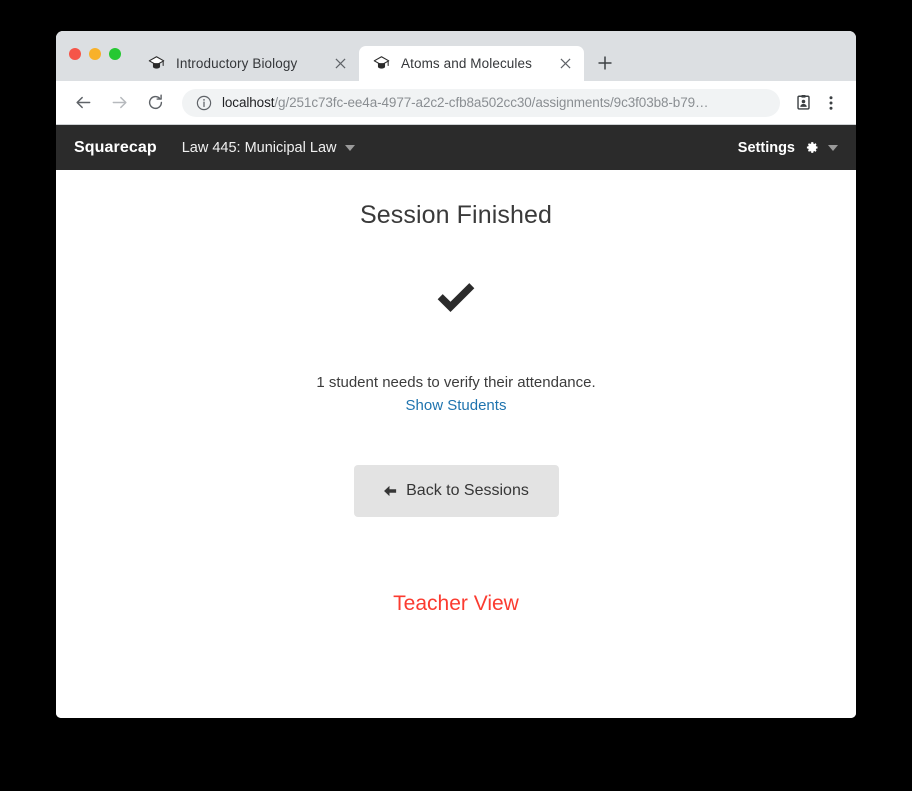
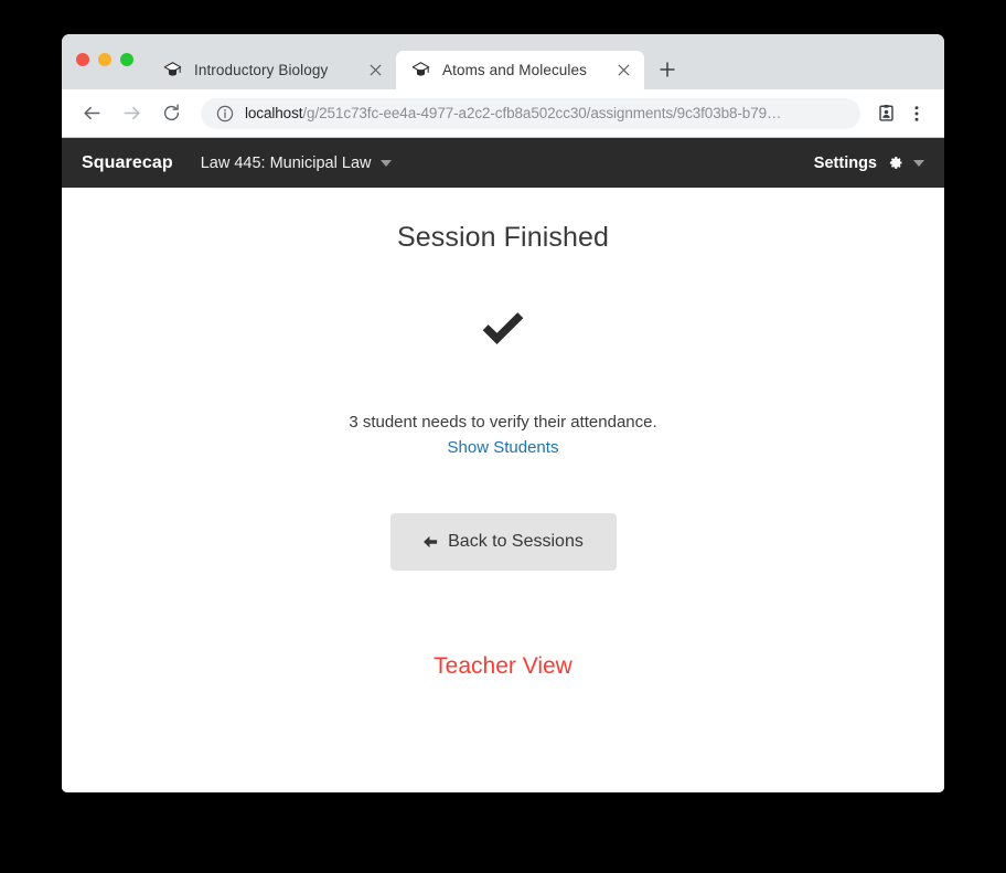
  Introductory Biology
  Atoms and Molecules
  localhost/g/251c73fc-ee4a-4977-a2c2-cfb8a502cc30/assignments/9c3f03b8-b79…
  Squarecap
  Law 445: Municipal Law
  Settings
  Session Finished
- 1 student needs to verify their attendance.
+ 3 student needs to verify their attendance.
  Show Students
  Back to Sessions
  Teacher View
